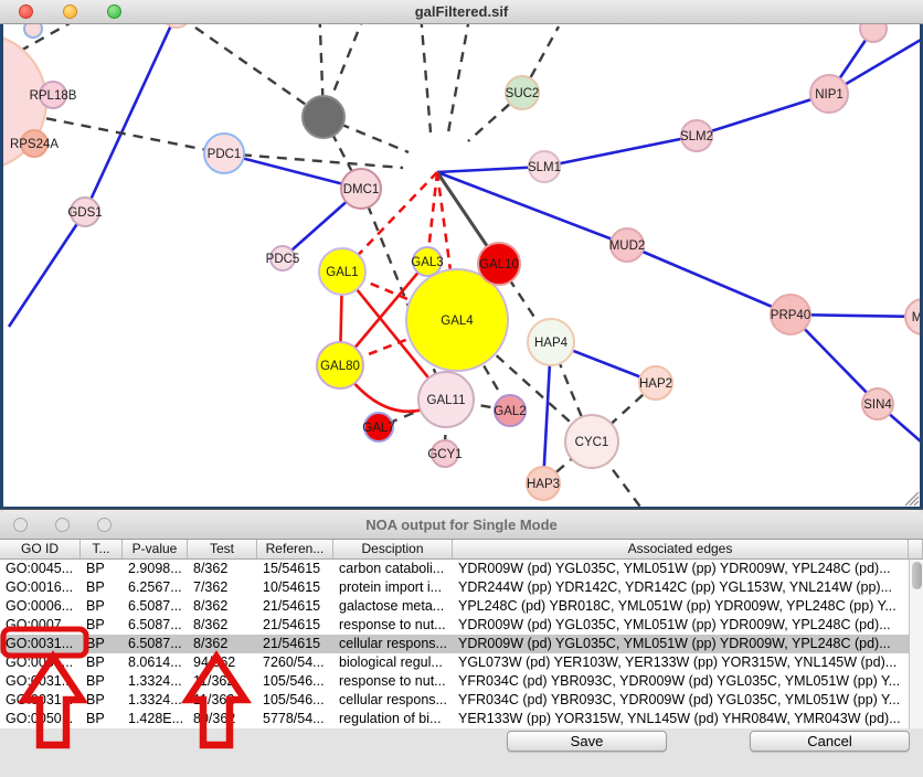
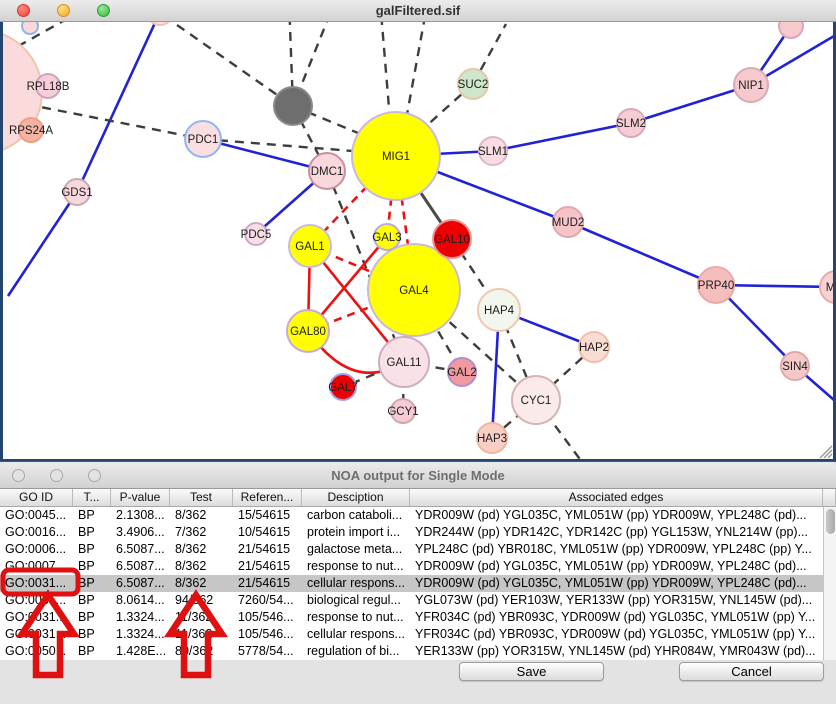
  galFiltered.sif
  RPL18B
  RPS24A
  GDS1
  PDC1
+ MIG1
  DMC1
  SUC2
  SLM1
  SLM2
  NIP1
  MUD2
  PRP40
  SIN4
  GAL4
  GAL1
  GAL3
  GAL10
  GAL80
  HAP4
  GAL11
  GAL2
  GAL7
  GCY1
  CYC1
  HAP2
  HAP3
  PDC5
  NOA output for Single Mode
  GO ID
  T...
  P-value
  Test
  Referen...
  Desciption
  Associated edges
  GO:0045...
  BP
- 2.9098...
+ 2.1308...
  8/362
  15/54615
  carbon cataboli...
  YDR009W (pd) YGL035C, YML051W (pp) YDR009W, YPL248C (pd)...
  GO:0016...
  BP
- 6.2567...
+ 3.4906...
  7/362
  10/54615
  protein import i...
  YDR244W (pp) YDR142C, YDR142C (pp) YGL153W, YNL214W (pp)...
  GO:0006...
  BP
  6.5087...
  8/362
  21/54615
  galactose meta...
  YPL248C (pd) YBR018C, YML051W (pp) YDR009W, YPL248C (pp) Y...
  GO:0007...
  BP
  6.5087...
  8/362
  21/54615
  response to nut...
  YDR009W (pd) YGL035C, YML051W (pp) YDR009W, YPL248C (pd)...
  GO:0031...
  BP
  6.5087...
  8/362
  21/54615
  cellular respons...
  YDR009W (pd) YGL035C, YML051W (pp) YDR009W, YPL248C (pd)...
  GO:00...
  BP
  8.0614...
  7260/54...
  biological regul...
  YGL073W (pd) YER103W, YER133W (pp) YOR315W, YNL145W (pd)...
  GO:031.
  BP
  1.3324...
  105/546...
  response to nut...
  YFR034C (pd) YBR093C, YDR009W (pd) YGL035C, YML051W (pp) Y...
  BP
  1.3324...
  105/546...
  cellular respons...
  YFR034C (pd) YBR093C, YDR009W (pd) YGL035C, YML051W (pp) Y...
  GO:050.
  BP
  1.428E...
  5778/54...
  regulation of bi...
  YER133W (pp) YOR315W, YNL145W (pd) YHR084W, YMR043W (pd)...
  Save
  Cancel
